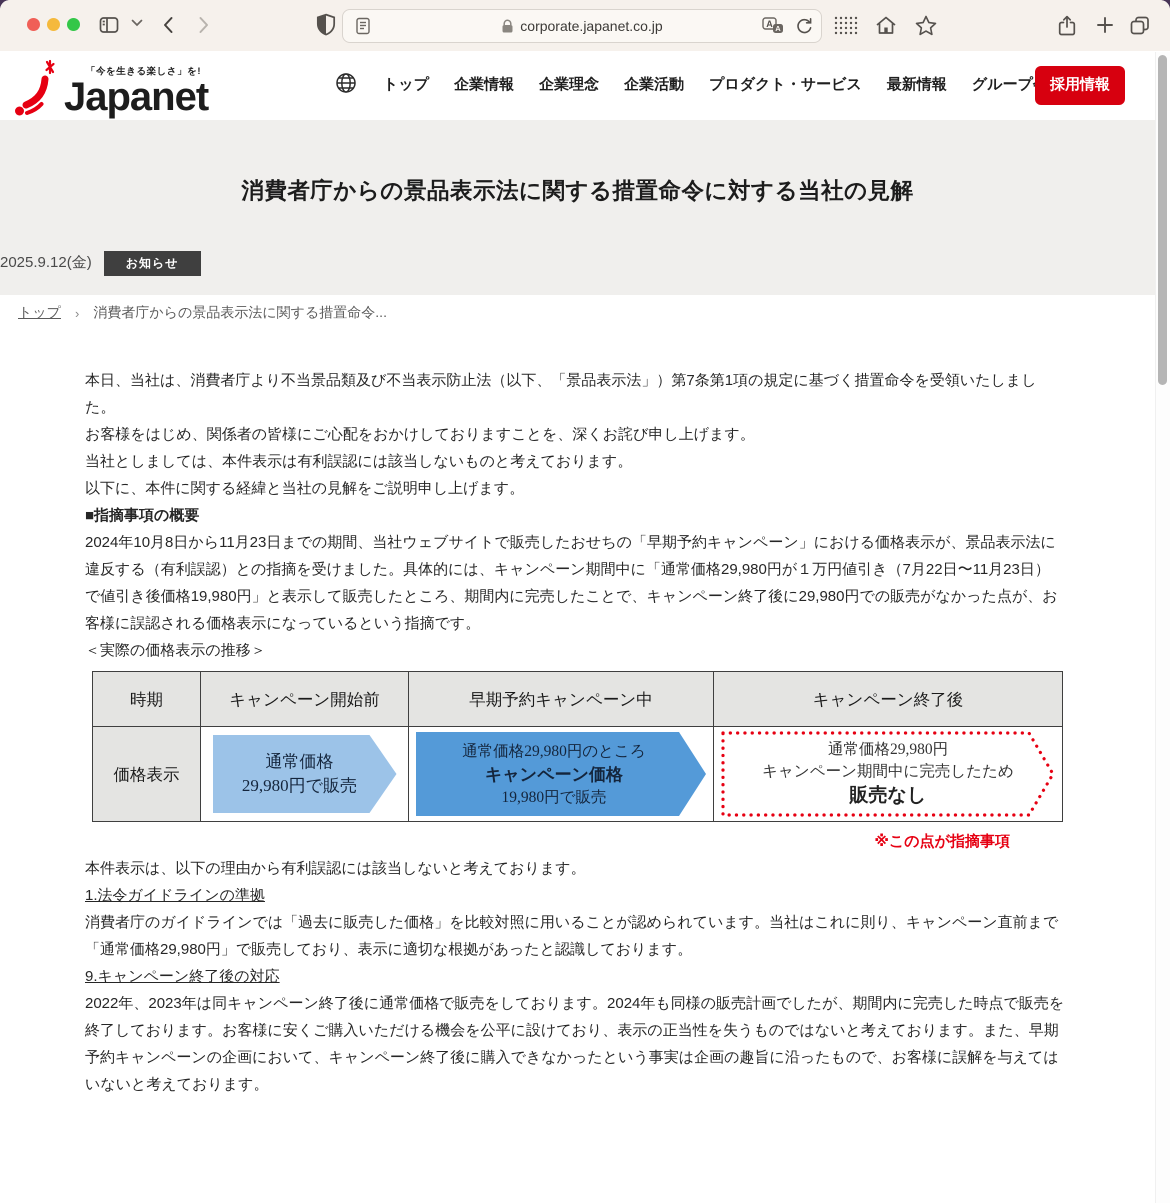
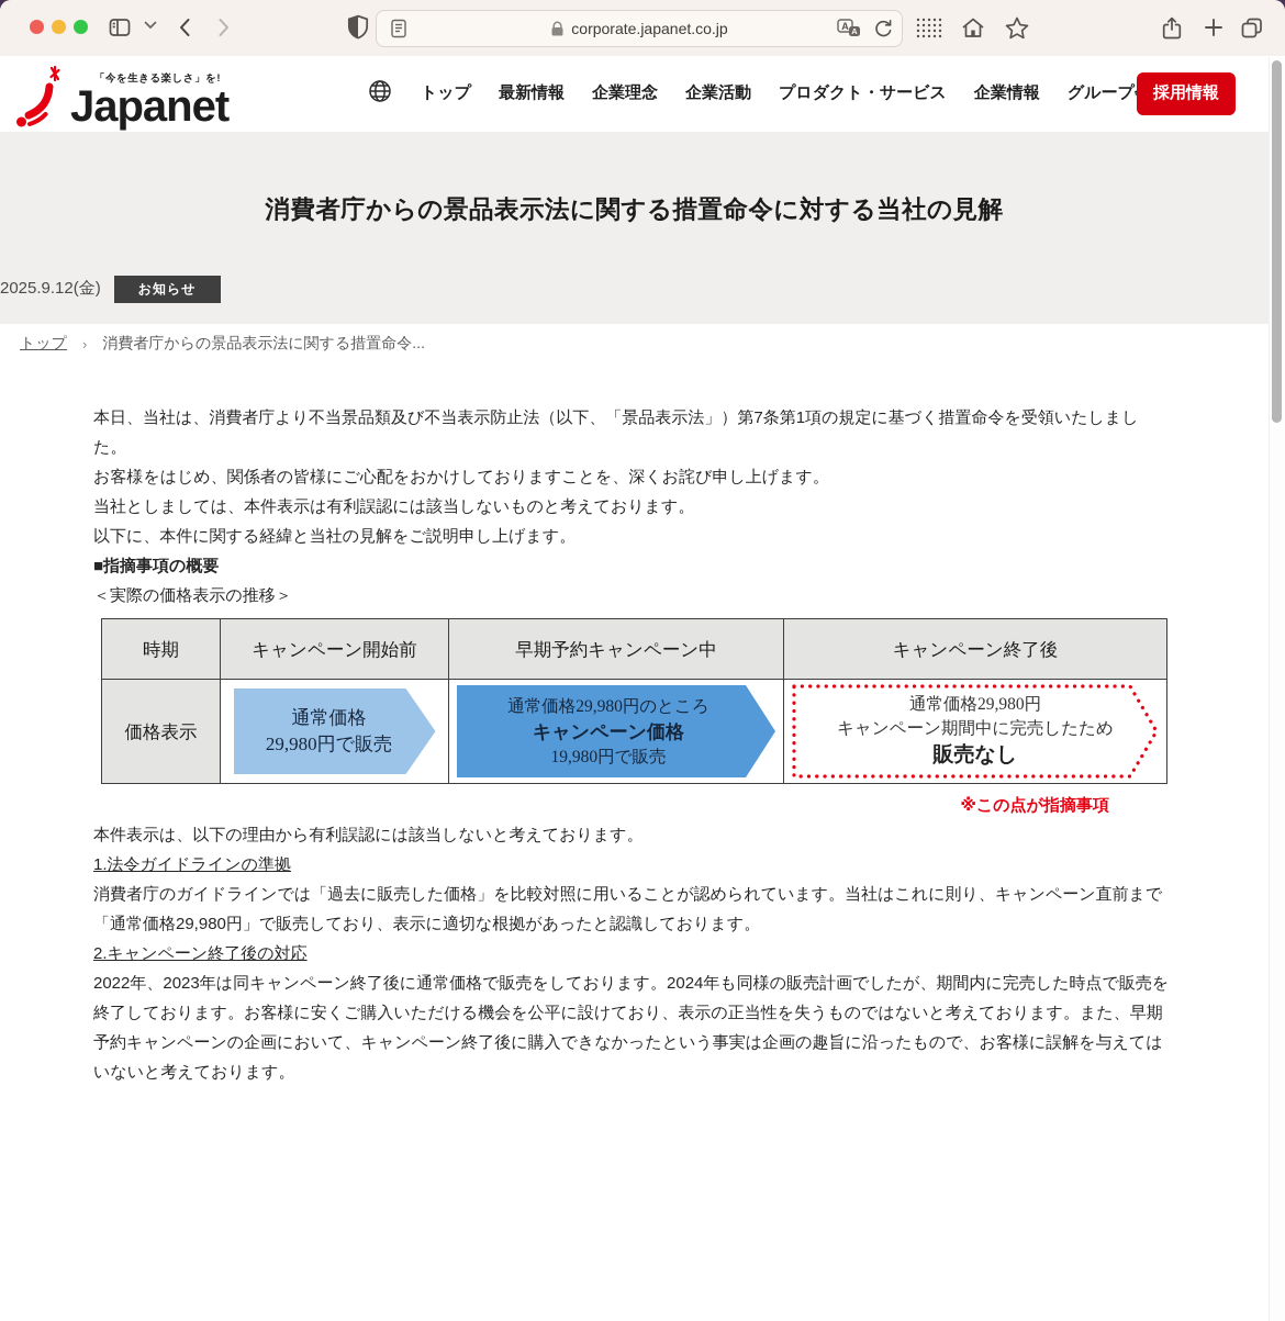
  corporate.japanet.co.jp
  A
  A
  「今を生きる楽しさ」を!
  Japanet
  トップ
- 企業情報
+ 最新情報
  企業理念
  企業活動
  プロダクト・サービス
- 最新情報
+ 企業情報
  採用情報
  消費者庁からの景品表示法に関する措置命令に対する当社の見解
  2025.9.12(金)
  お知らせ
  トップ
  ›
  消費者庁からの景品表示法に関する措置命令...
  本日、当社は、消費者庁より不当景品類及び不当表示防止法（以下、「景品表示法」）第7条第1項の規定に基づく措置命令を受領いたしました。
  お客様をはじめ、関係者の皆様にご心配をおかけしておりますことを、深くお詫び申し上げます。
  当社としましては、本件表示は有利誤認には該当しないものと考えております。
  以下に、本件に関する経緯と当社の見解をご説明申し上げます。
  ■指摘事項の概要
- 2024年10月8日から11月23日までの期間、当社ウェブサイトで販売したおせちの「早期予約キャンペーン」における価格表示が、景品表示法に違反する（有利誤認）との指摘を受けました。具体的には、キャンペーン期間中に「通常価格29,980円が１万円値引き（7月22日〜11月23日）で値引き後価格19,980円」と表示して販売したところ、期間内に完売したことで、キャンペーン終了後に29,980円での販売がなかった点が、お客様に誤認される価格表示になっているという指摘です。
  ＜実際の価格表示の推移＞
  時期	キャンペーン開始前	早期予約キャンペーン中	キャンペーン終了後
  価格表示	通常価格 29,980円で販売	通常価格29,980円のところ キャンペーン価格 19,980円で販売	通常価格29,980円 キャンペーン期間中に完売したため 販売なし
  ※この点が指摘事項
  本件表示は、以下の理由から有利誤認には該当しないと考えております。
  1.法令ガイドラインの準拠
  消費者庁のガイドラインでは「過去に販売した価格」を比較対照に用いることが認められています。当社はこれに則り、キャンペーン直前まで「通常価格29,980円」で販売しており、表示に適切な根拠があったと認識しております。
- 9.キャンペーン終了後の対応
+ 2.キャンペーン終了後の対応
  2022年、2023年は同キャンペーン終了後に通常価格で販売をしております。2024年も同様の販売計画でしたが、期間内に完売した時点で販売を終了しております。お客様に安くご購入いただける機会を公平に設けており、表示の正当性を失うものではないと考えております。また、早期予約キャンペーンの企画において、キャンペーン終了後に購入できなかったという事実は企画の趣旨に沿ったもので、お客様に誤解を与えてはいないと考えております。
